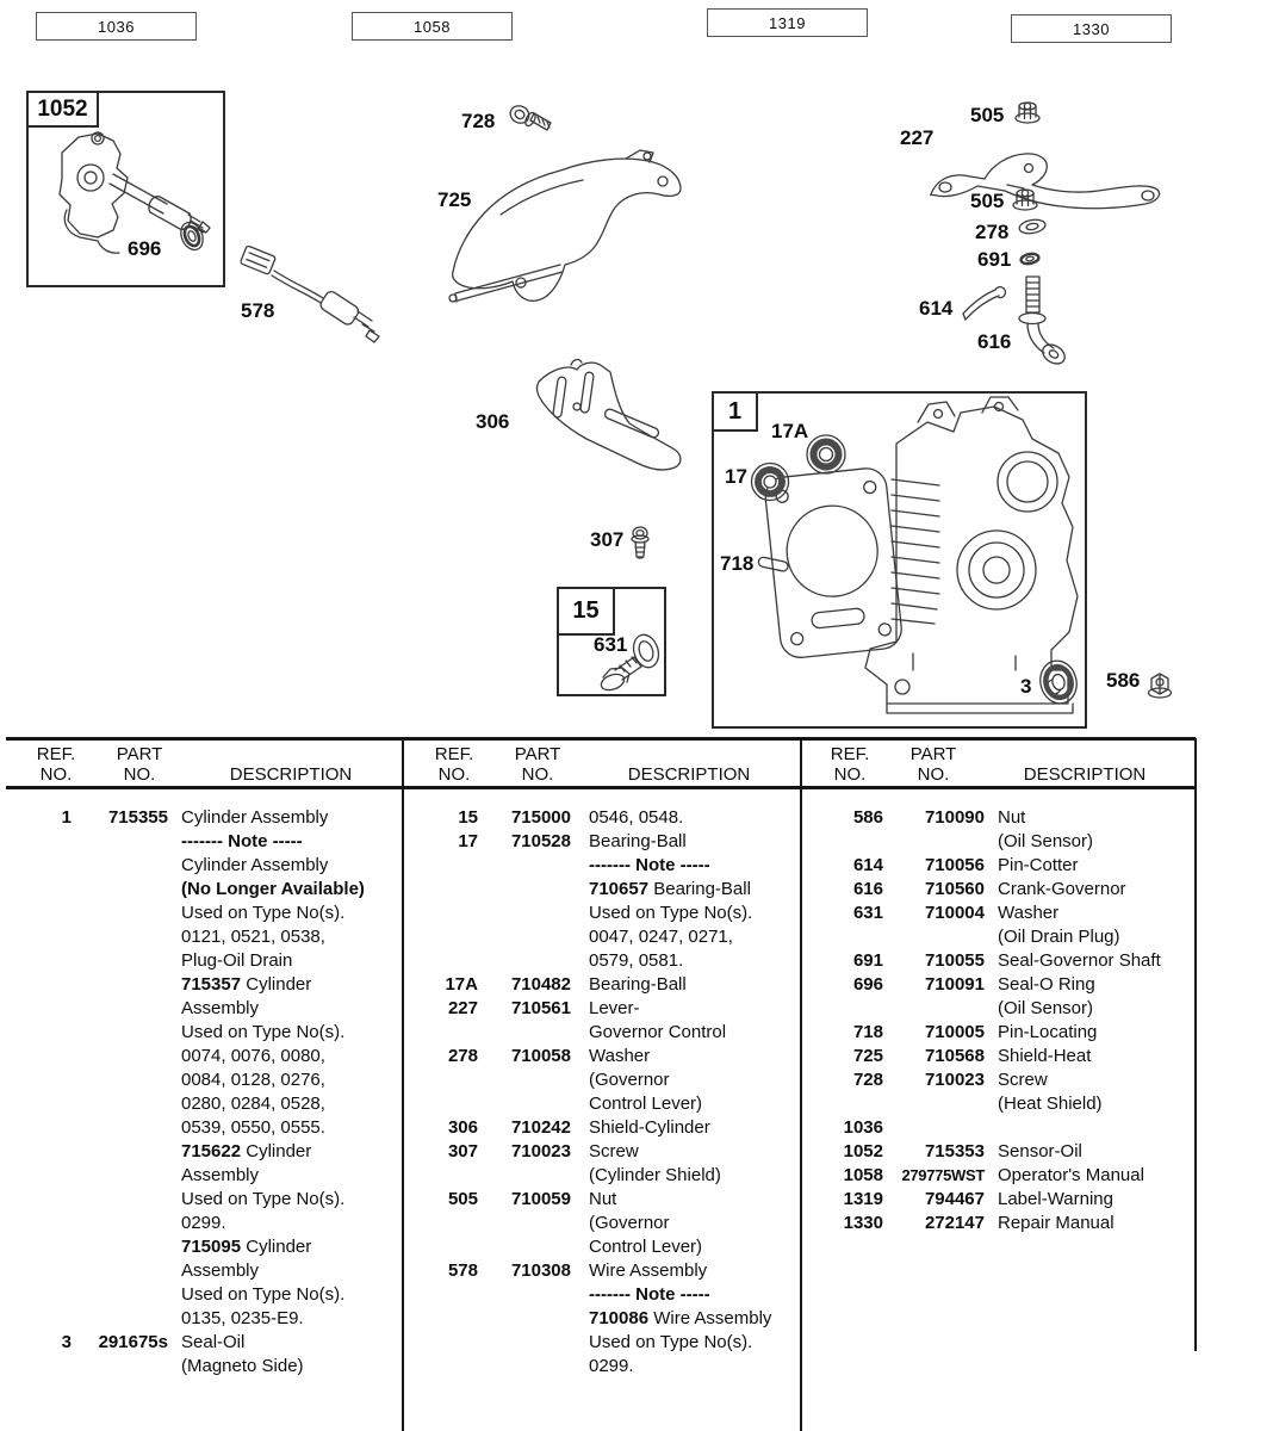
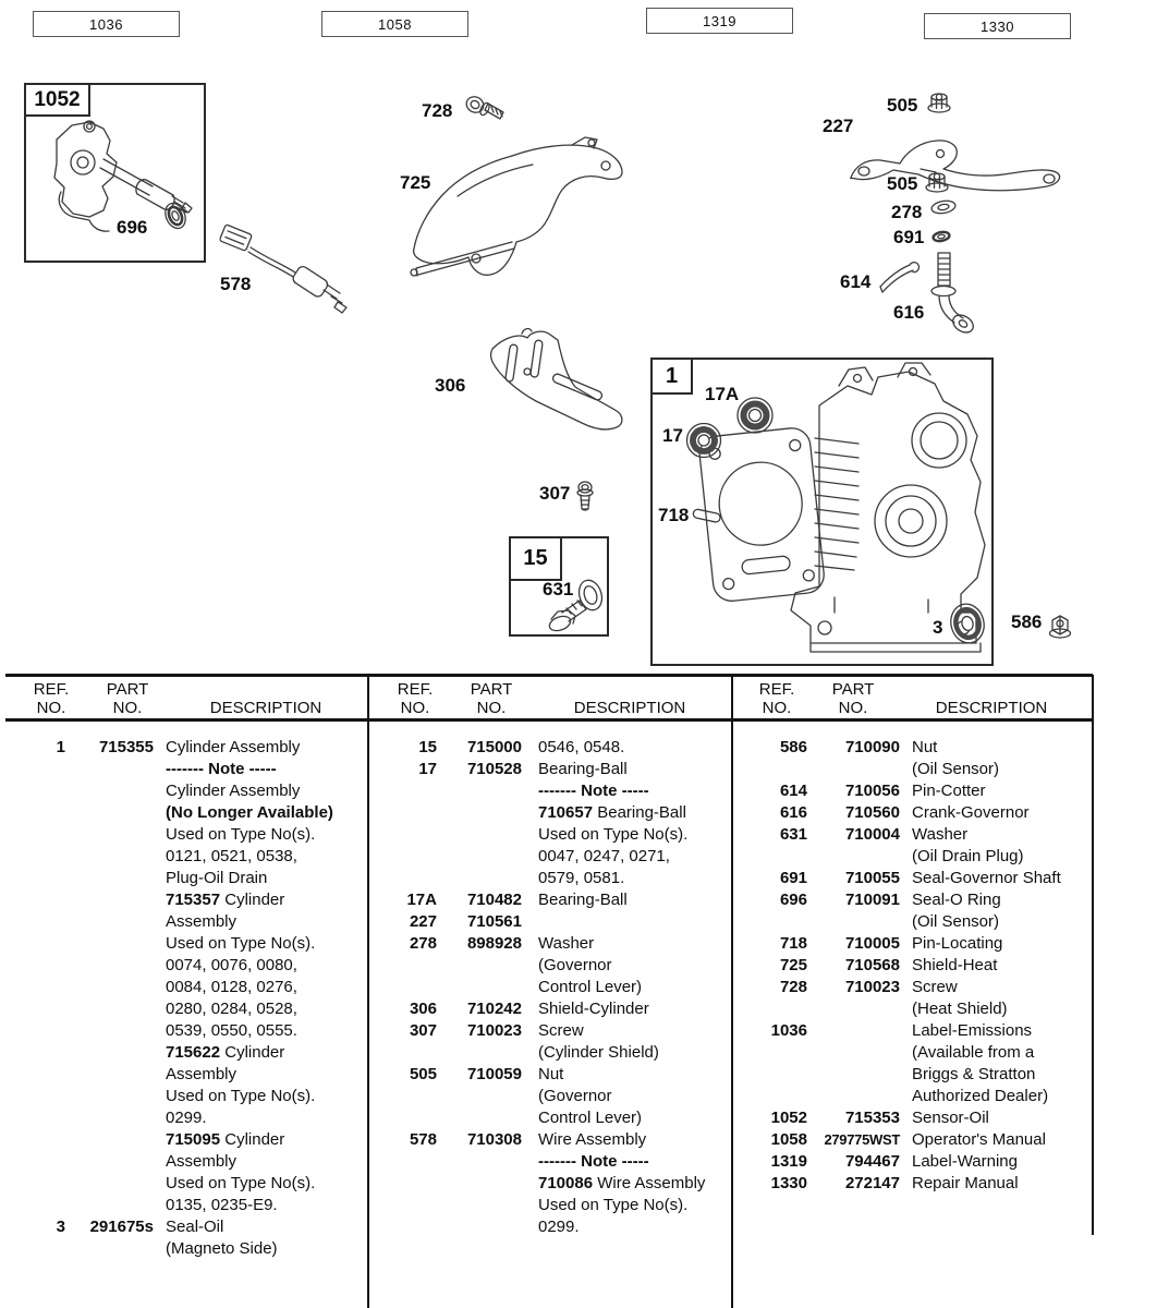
  1036
  1058
  1319
  1330
  1052
  15
  1
  696
  578
  728
  725
  306
  307
  631
  17A
  17
  718
  3
  586
  505
  227
  505
  278
  691
  614
  616
  REF.
  NO.
  PART
  NO.
  DESCRIPTION
  REF.
  NO.
  PART
  NO.
  DESCRIPTION
  REF.
  NO.
  PART
  NO.
  DESCRIPTION
  1
  715355
  Cylinder Assembly
  ------- Note -----
  Cylinder Assembly
  (No Longer Available)
  Used on Type No(s).
  0121, 0521, 0538,
  Plug-Oil Drain
  715357 Cylinder
  Assembly
  Used on Type No(s).
  0074, 0076, 0080,
  0084, 0128, 0276,
  0280, 0284, 0528,
  0539, 0550, 0555.
  715622 Cylinder
  Assembly
  Used on Type No(s).
  0299.
  715095 Cylinder
  Assembly
  Used on Type No(s).
  0135, 0235-E9.
  3
  291675s
  Seal-Oil
  (Magneto Side)
  15
  715000
  0546, 0548.
  17
  710528
  Bearing-Ball
  ------- Note -----
  710657 Bearing-Ball
  Used on Type No(s).
  0047, 0247, 0271,
  0579, 0581.
  17A
  710482
  Bearing-Ball
  227
  710561
- Lever-
- Governor Control
  278
- 710058
+ 898928
  Washer
  (Governor
  Control Lever)
  306
  710242
  Shield-Cylinder
  307
  710023
  Screw
  (Cylinder Shield)
  505
  710059
  Nut
  (Governor
  Control Lever)
  578
  710308
  Wire Assembly
  ------- Note -----
  710086 Wire Assembly
  Used on Type No(s).
  0299.
  586
  710090
  Nut
  (Oil Sensor)
  614
  710056
  Pin-Cotter
  616
  710560
  Crank-Governor
  631
  710004
  Washer
  (Oil Drain Plug)
  691
  710055
  Seal-Governor Shaft
  696
  710091
  Seal-O Ring
  (Oil Sensor)
  718
  710005
  Pin-Locating
  725
  710568
  Shield-Heat
  728
  710023
  Screw
  (Heat Shield)
  1036
+ Label-Emissions
+ (Available from a
+ Briggs & Stratton
+ Authorized Dealer)
  1052
  715353
  Sensor-Oil
  1058
  279775WST
  Operator's Manual
  1319
  794467
  Label-Warning
  1330
  272147
  Repair Manual
